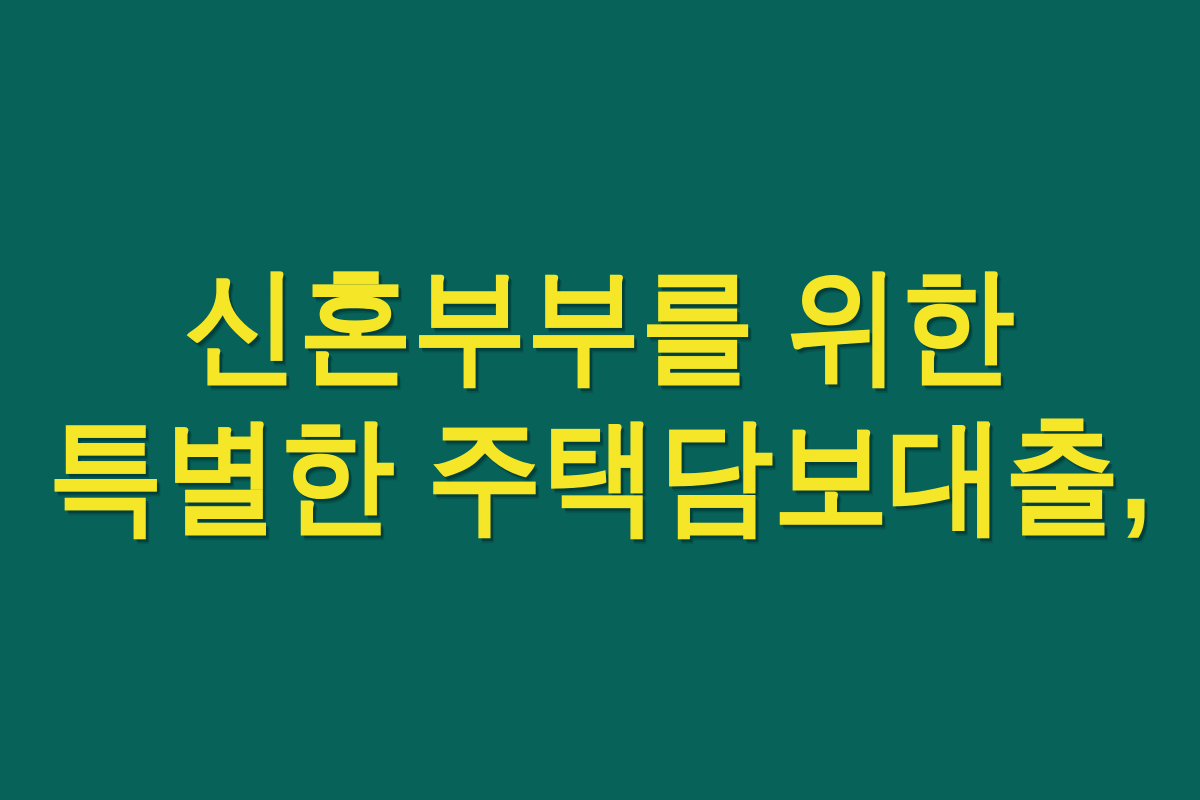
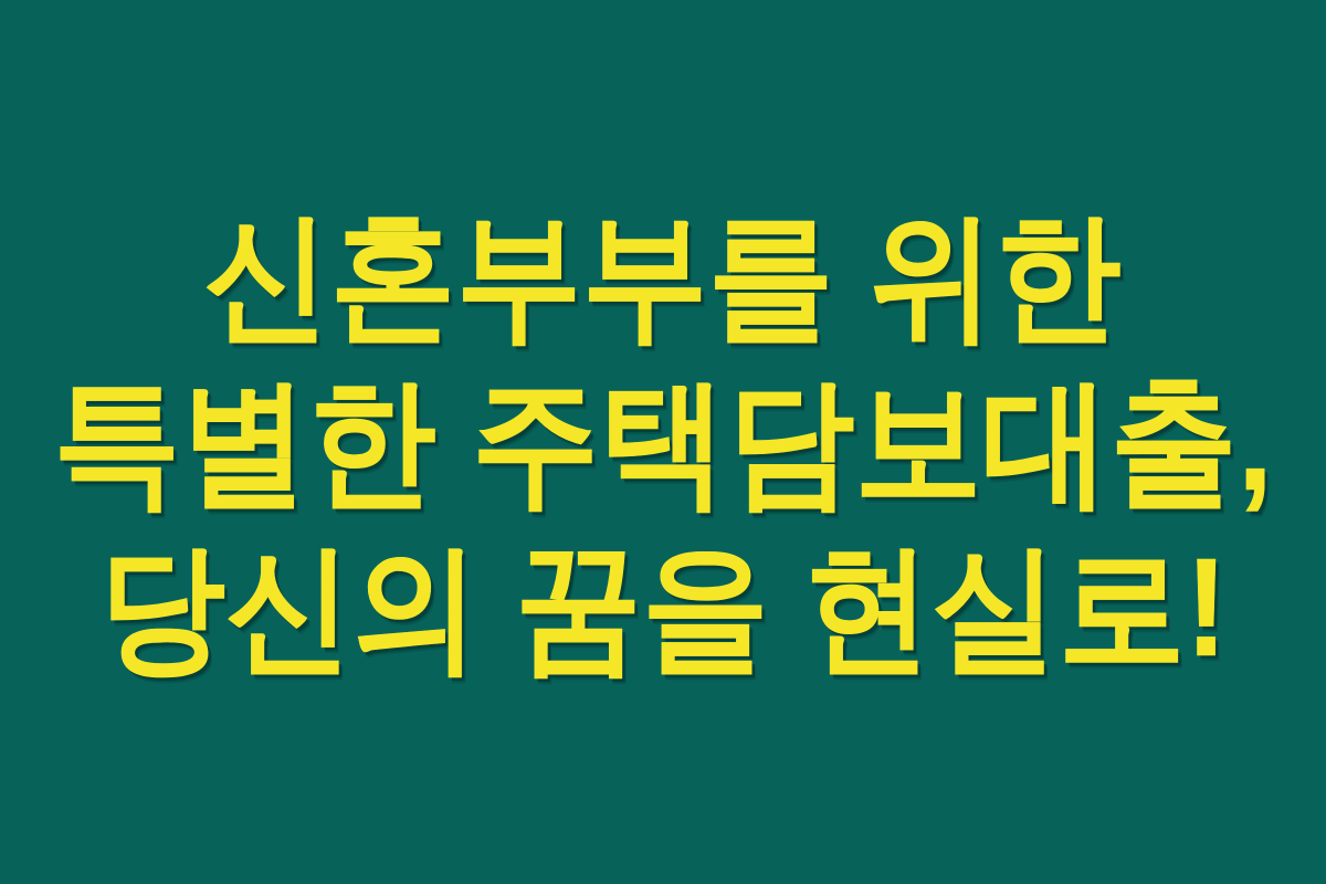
  신혼부부를 위한
  특별한 주택담보대출,
+ 당신의 꿈을 현실로!
